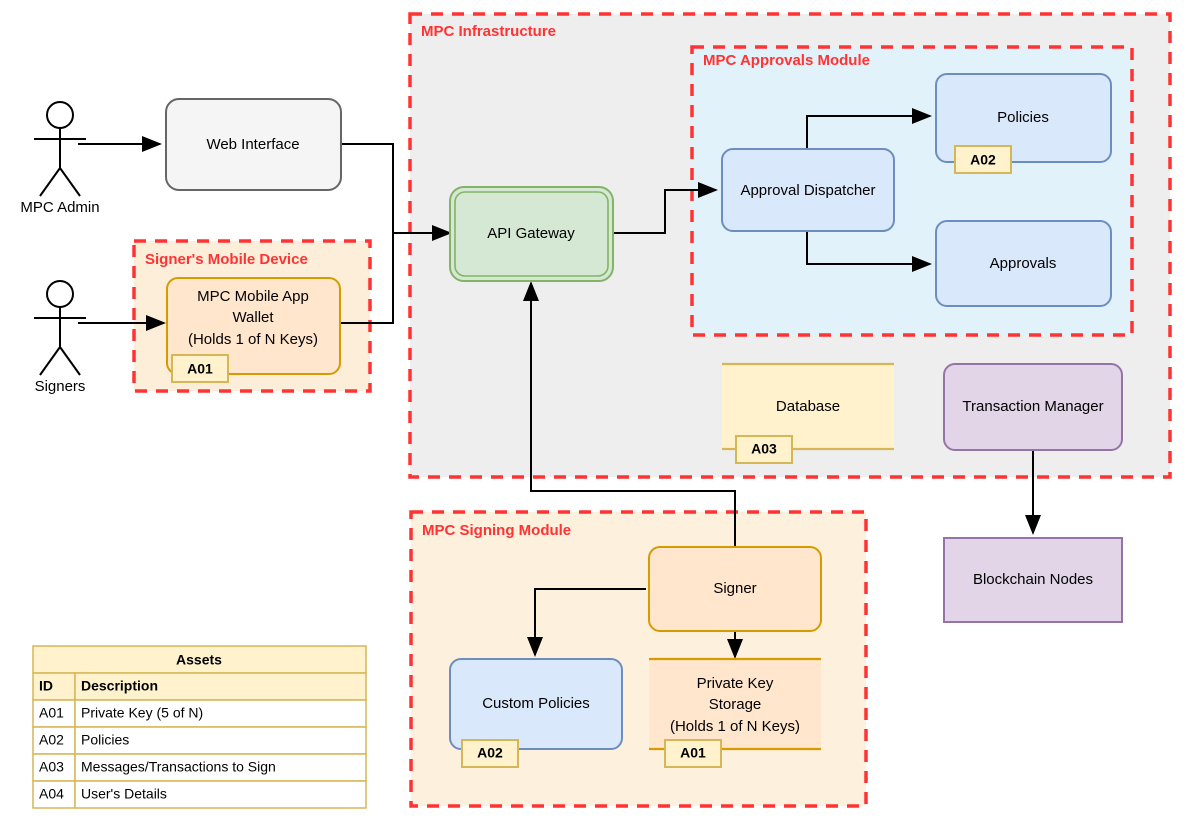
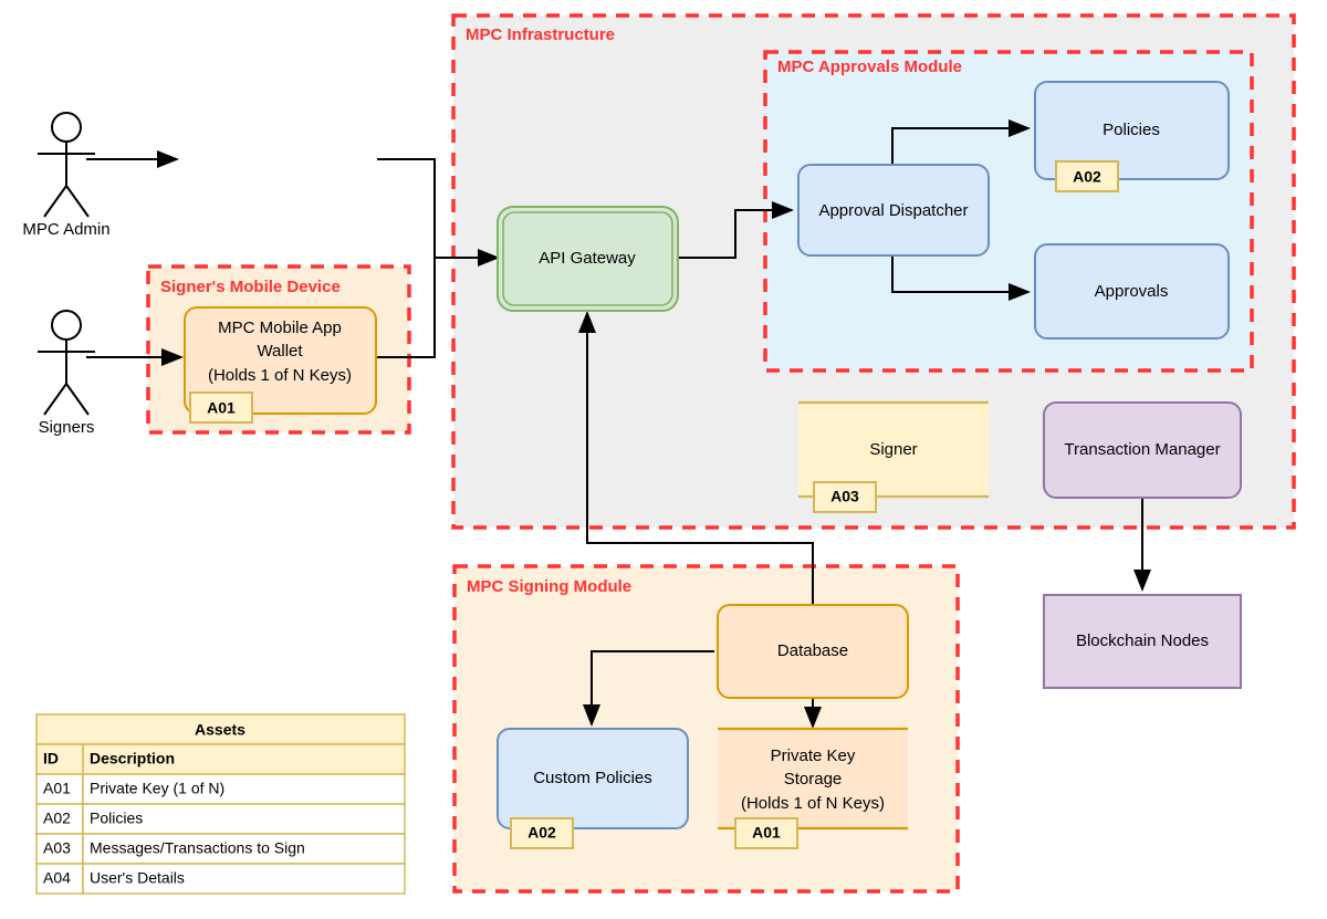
  MPC Infrastructure
  MPC Approvals Module
  MPC Signing Module
  Signer's Mobile Device
  MPC Admin
  Signers
- Web Interface
  MPC Mobile App
  Wallet
  (Holds 1 of N Keys)
  A01
  API Gateway
  Approval Dispatcher
  Policies
  A02
  Approvals
- Database
+ Signer
  A03
  Transaction Manager
  Blockchain Nodes
- Signer
+ Database
  Custom Policies
  A02
  Private Key
  Storage
  (Holds 1 of N Keys)
  A01
  Assets
  ID
  Description
  A01
- Private Key (5 of N)
+ Private Key (1 of N)
  A02
  Policies
  A03
  Messages/Transactions to Sign
  A04
  User's Details
